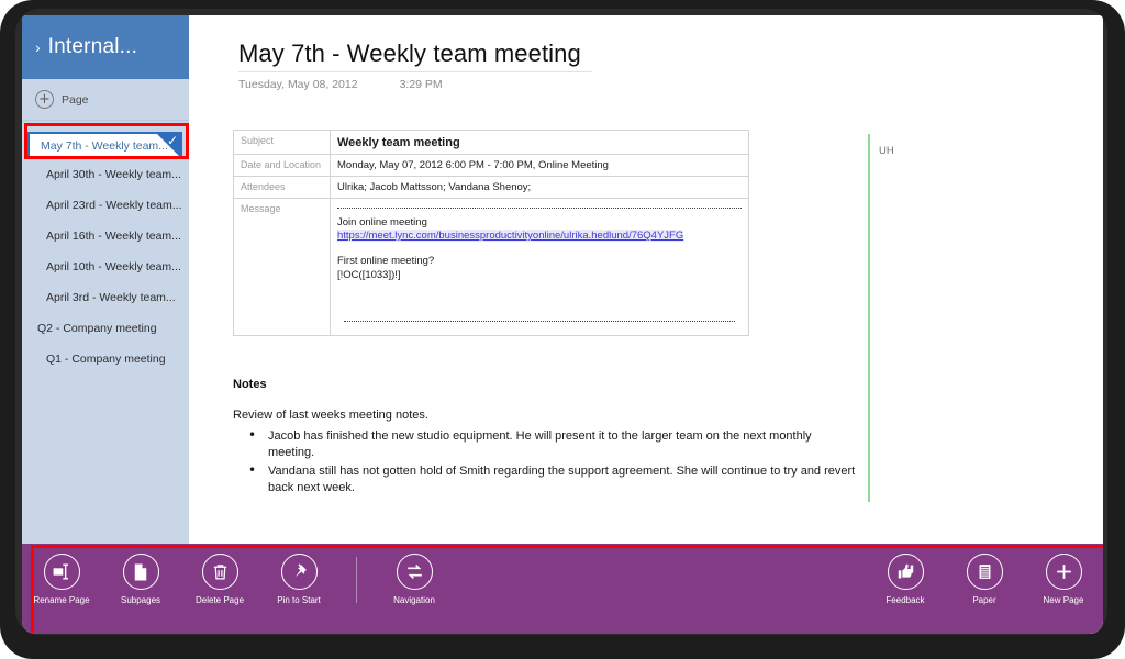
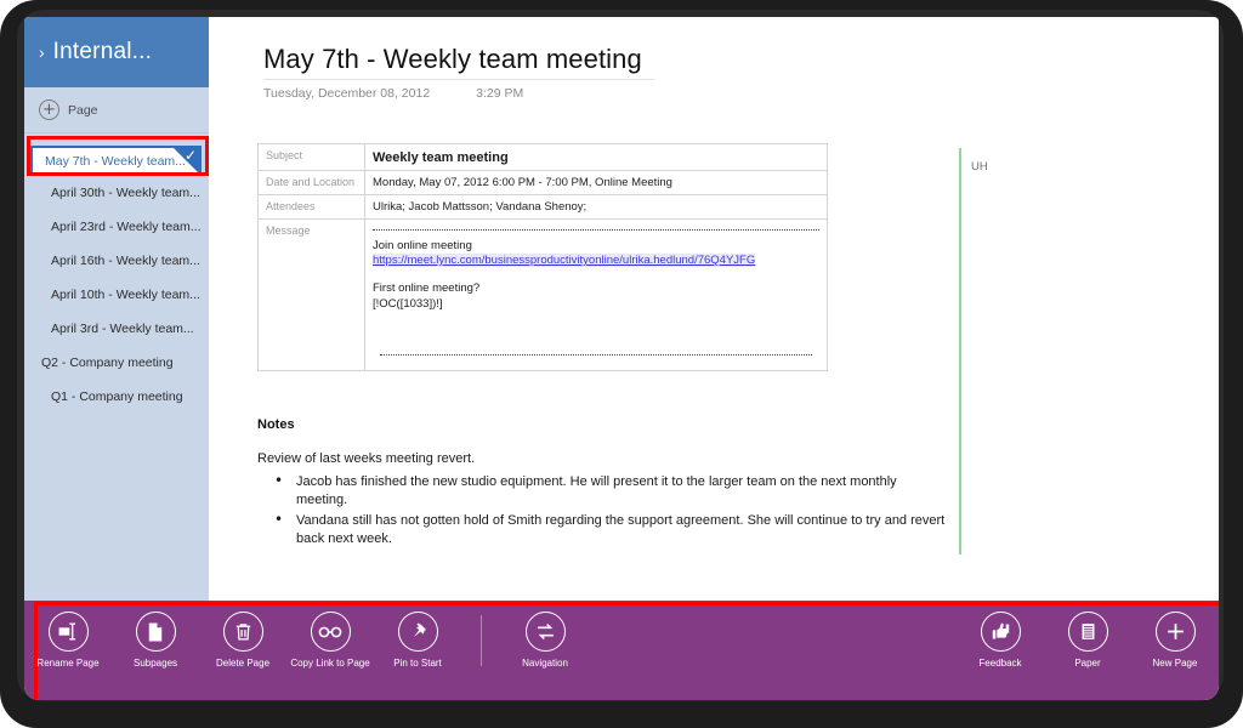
  ›
  Internal...
  +
  Page
  May 7th - Weekly team...
  ✓
  April 30th - Weekly team...
  April 23rd - Weekly team...
  April 16th - Weekly team...
  April 10th - Weekly team...
  April 3rd - Weekly team...
  Q2 - Company meeting
  Q1 - Company meeting
  May 7th - Weekly team meeting
- Tuesday, May 08, 2012
+ Tuesday, December 08, 2012
  3:29 PM
  Subject	Weekly team meeting
  Date and Location	Monday, May 07, 2012 6:00 PM - 7:00 PM, Online Meeting
  Attendees	Ulrika; Jacob Mattsson; Vandana Shenoy;
  Message	Join online meetinghttps://meet.lync.com/businessproductivityonline/ulrika.hedlund/76Q4YJFGFirst online meeting?[!OC([1033])!]
  Notes
- Review of last weeks meeting notes.
+ Review of last weeks meeting revert.
  Jacob has finished the new studio equipment. He will present it to the larger team on the next monthly meeting.
  Vandana still has not gotten hold of Smith regarding the support agreement. She will continue to try and revert back next week.
  UH
  Rename Page
  Subpages
  Delete Page
+ Copy Link to Page
  Pin to Start
  Navigation
  Feedback
  Paper
  New Page
